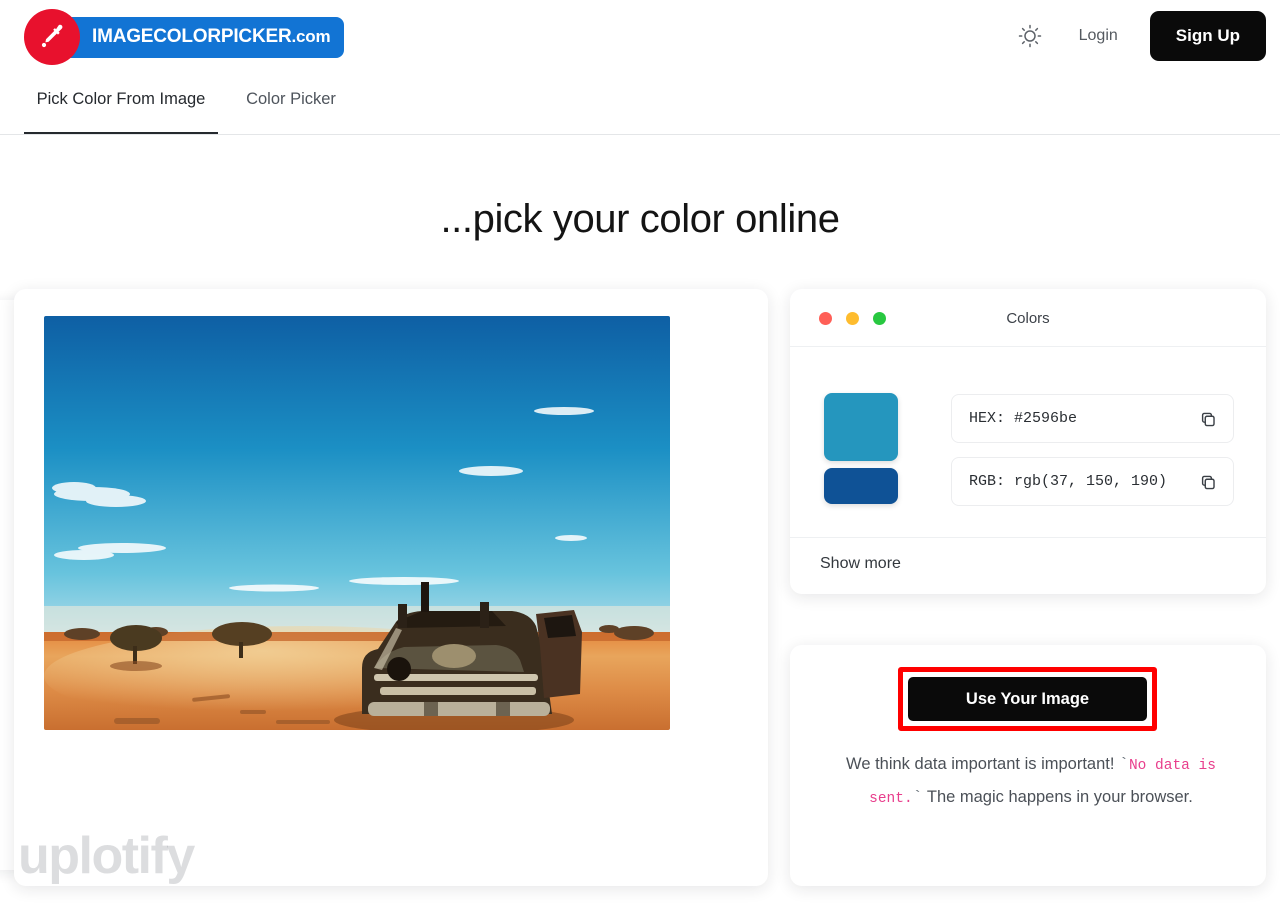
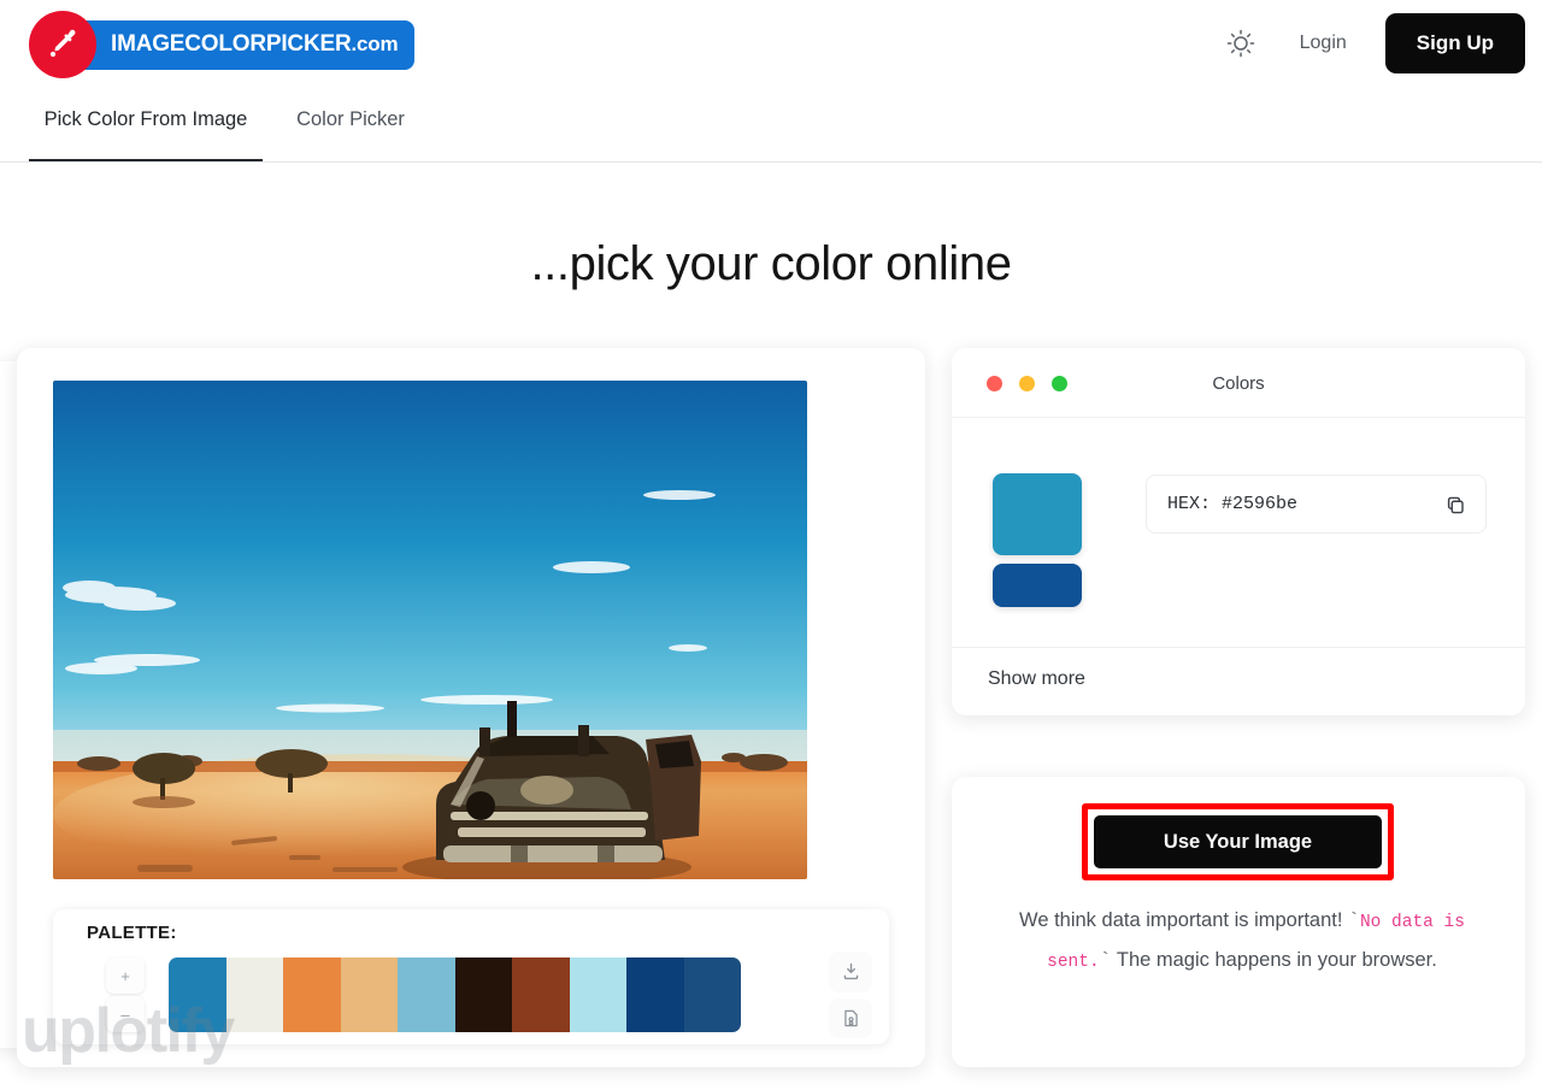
  IMAGECOLORPICKER.com
  Login
  Sign Up
  Pick Color From Image
  Color Picker
  ...pick your color online
+ PALETTE:
+ +
+ –
  uplotify
  Colors
  HEX: #2596be
- RGB: rgb(37, 150, 190)
  Show more
  Use Your Image
  We think data important is important! `No data is sent.` The magic happens in your browser.
